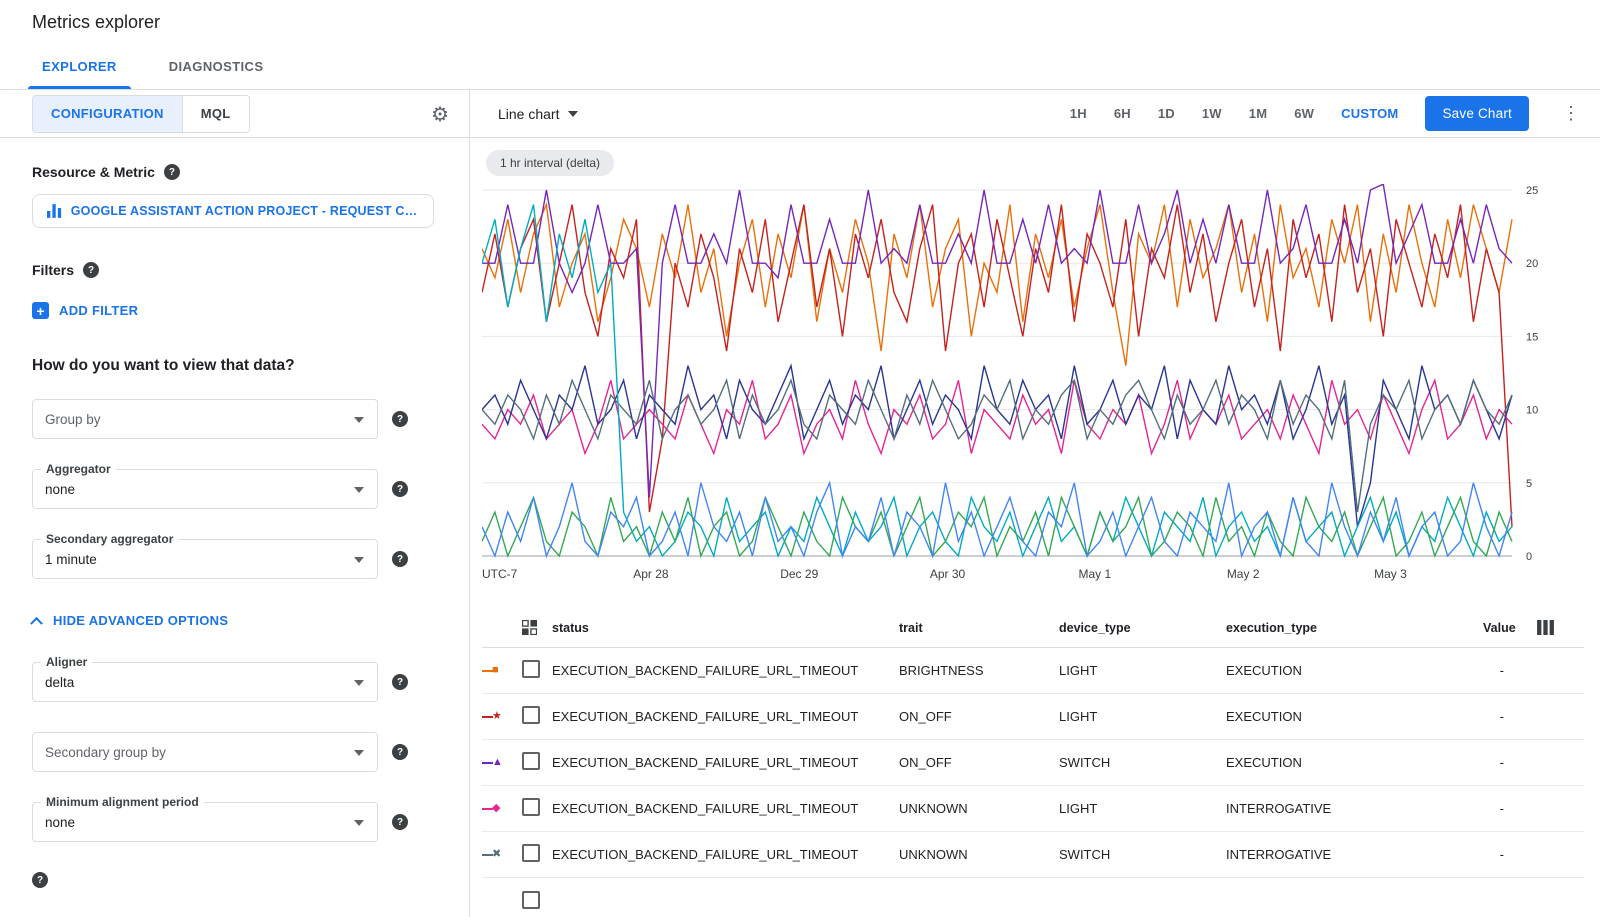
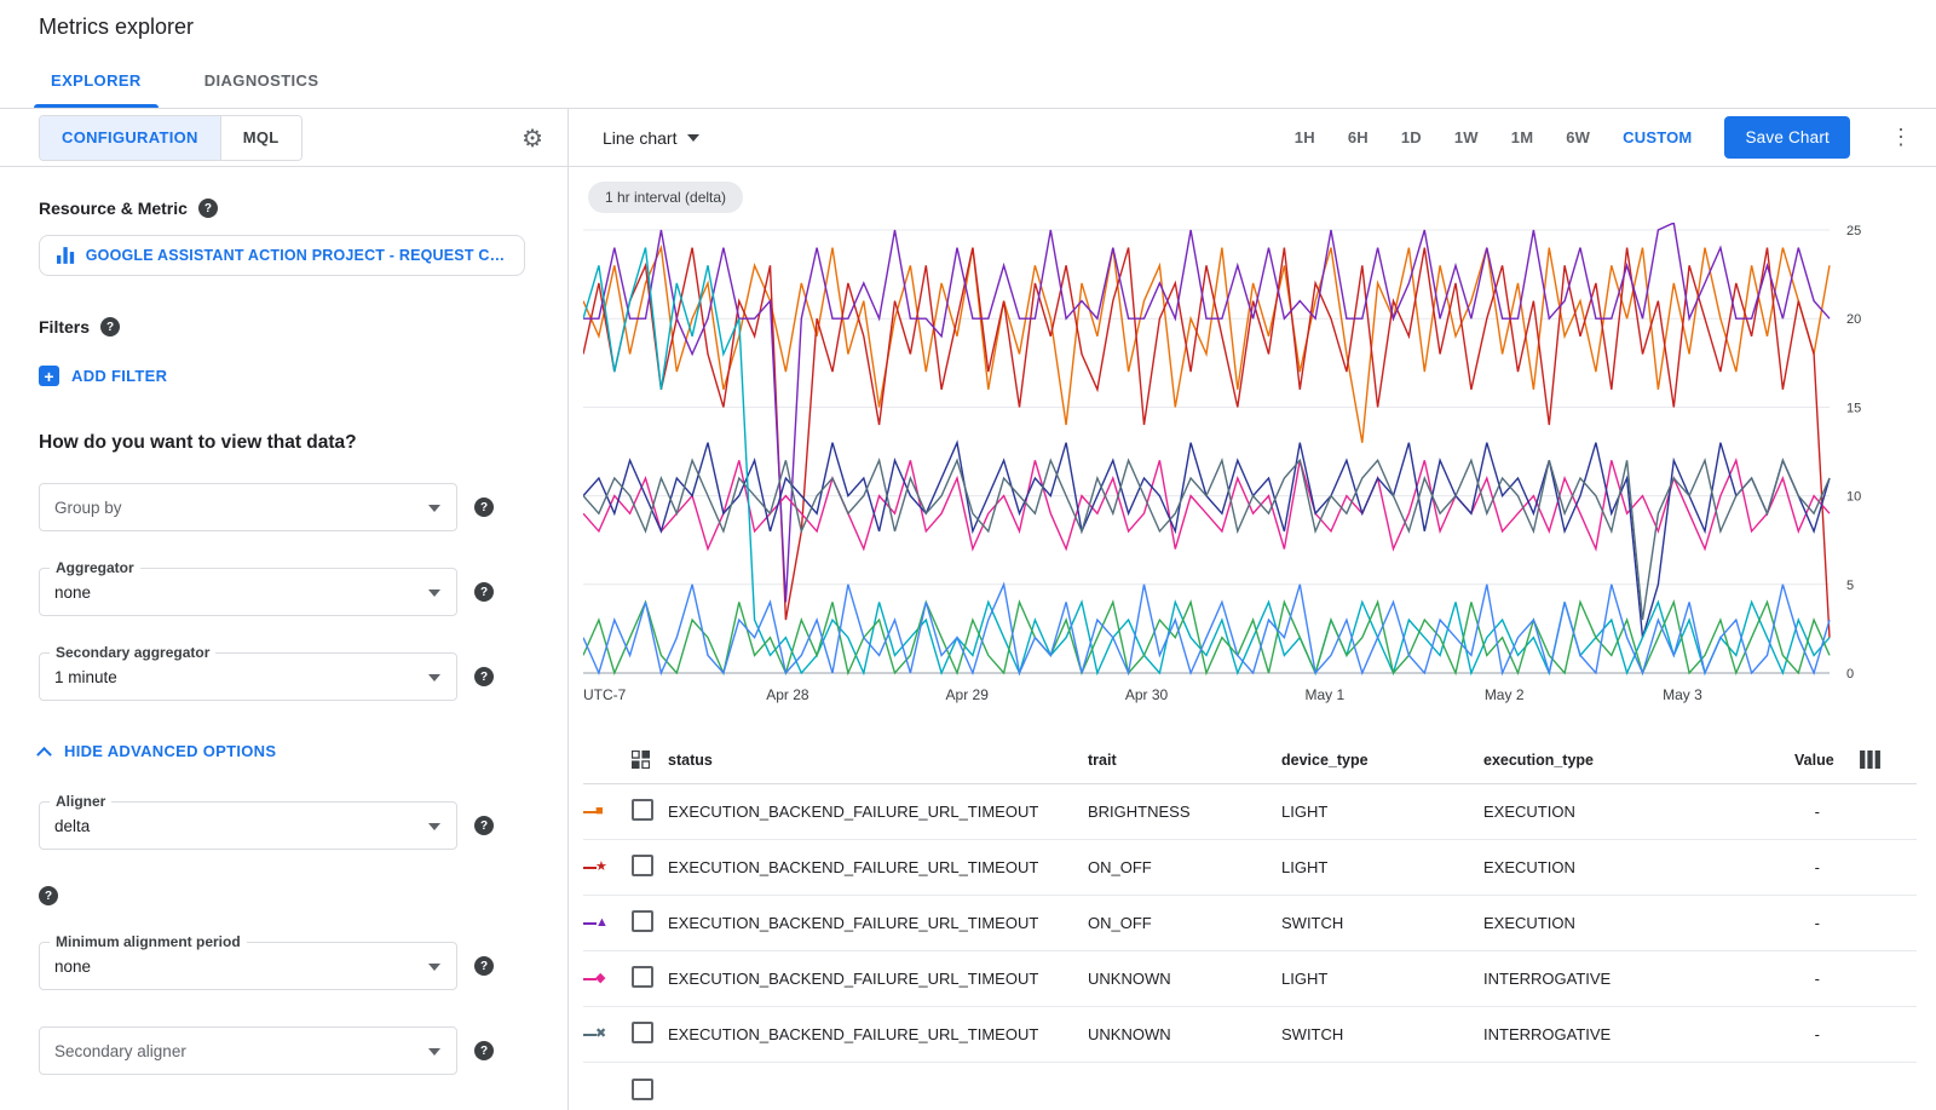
  Metrics explorer
  EXPLORER
  DIAGNOSTICS
  CONFIGURATION
  MQL
  ⚙︎
  Resource & Metric
  ?
  GOOGLE ASSISTANT ACTION PROJECT - REQUEST CO.
  Filters
  ?
  +
  ADD FILTER
  How do you want to view that data?
  Group by
  ?
  Aggregator
  none
  ?
  Secondary aggregator
  1 minute
  ?
  HIDE ADVANCED OPTIONS
  Aligner
  delta
  ?
- Secondary group by
  ?
  Minimum alignment period
  none
  ?
+ Secondary aligner
  ?
  Line chart
  1H
  6H
  1D
  1W
  1M
  6W
  CUSTOM
  Save Chart
  ⋮
  1 hr interval (delta)
  0
  5
  10
  15
  20
  25
  UTC-7
  Apr 28
- Dec 29
+ Apr 29
  Apr 30
  May 1
  May 2
  May 3
  status
  trait
  device_type
  execution_type
  Value
  ■
  EXECUTION_BACKEND_FAILURE_URL_TIMEOUT
  BRIGHTNESS
  LIGHT
  EXECUTION
  -
  ★
  EXECUTION_BACKEND_FAILURE_URL_TIMEOUT
  ON_OFF
  LIGHT
  EXECUTION
  -
  ▲
  EXECUTION_BACKEND_FAILURE_URL_TIMEOUT
  ON_OFF
  SWITCH
  EXECUTION
  -
  ◆
  EXECUTION_BACKEND_FAILURE_URL_TIMEOUT
  UNKNOWN
  LIGHT
  INTERROGATIVE
  -
  ✖
  EXECUTION_BACKEND_FAILURE_URL_TIMEOUT
  UNKNOWN
  SWITCH
  INTERROGATIVE
  -
